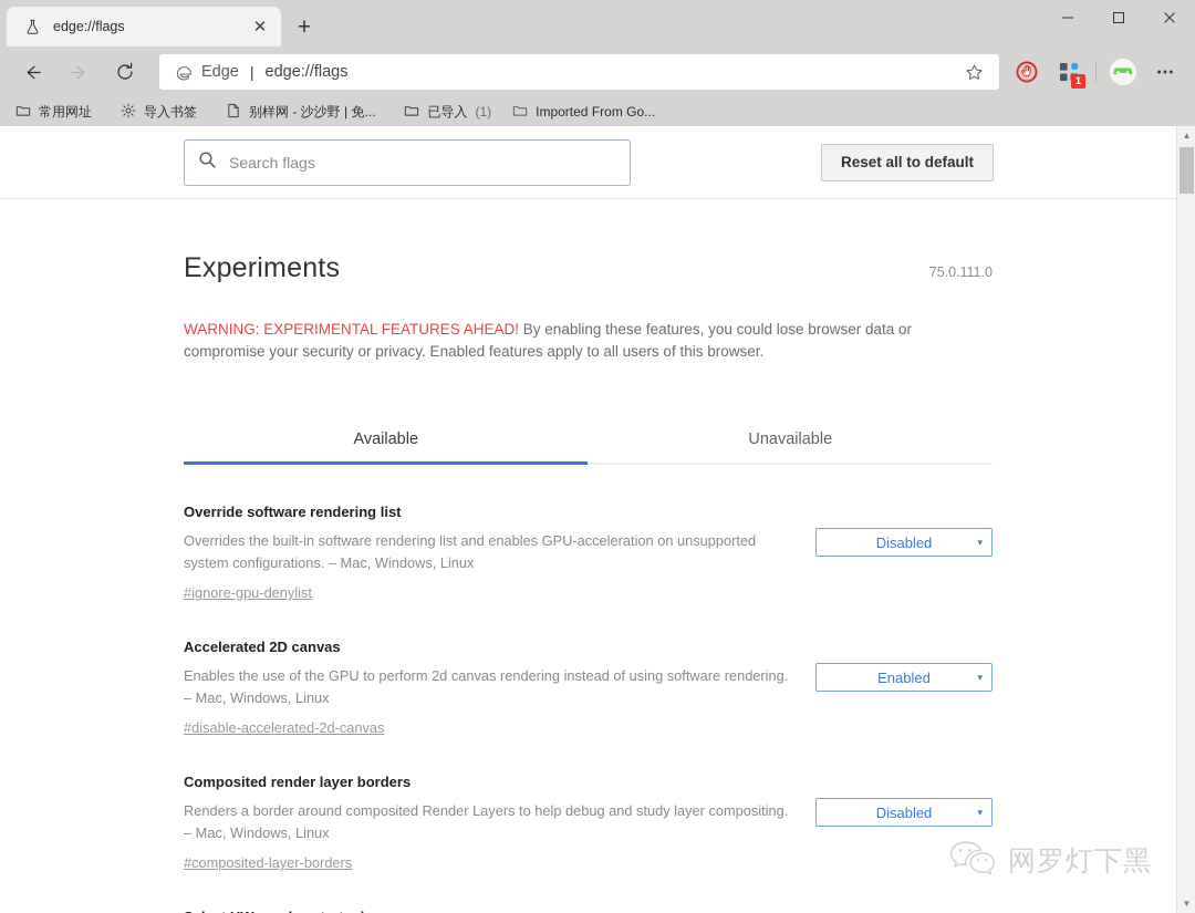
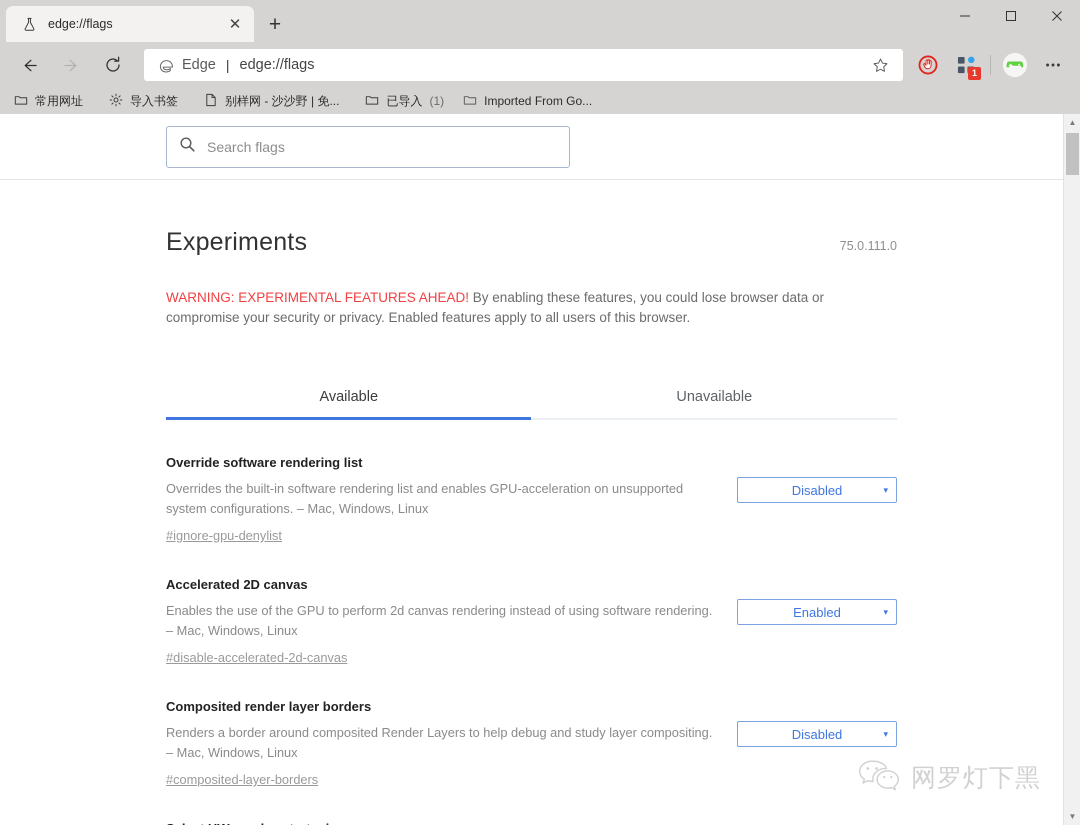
  edge://flags
  ✕
  +
  Edge
  |
  edge://flags
  1
  常用网址
  导入书签
  别样网 - 沙沙野 | 免...
  已导入
  (1)
  Imported From Go...
  Search flags
- Reset all to default
  Experiments
  75.0.111.0
  WARNING: EXPERIMENTAL FEATURES AHEAD! By enabling these features, you could lose browser data or compromise your security or privacy. Enabled features apply to all users of this browser.
  Available
  Unavailable
  Override software rendering list
  Overrides the built-in software rendering list and enables GPU-acceleration on unsupported system configurations. – Mac, Windows, Linux
  #ignore-gpu-denylist
  Disabled
  ▾
  Accelerated 2D canvas
  Enables the use of the GPU to perform 2d canvas rendering instead of using software rendering. – Mac, Windows, Linux
  #disable-accelerated-2d-canvas
  Enabled
  ▾
  Composited render layer borders
  Renders a border around composited Render Layers to help debug and study layer compositing. – Mac, Windows, Linux
  #composited-layer-borders
  Disabled
  ▾
  网罗灯下黑
  ▲
  ▼
